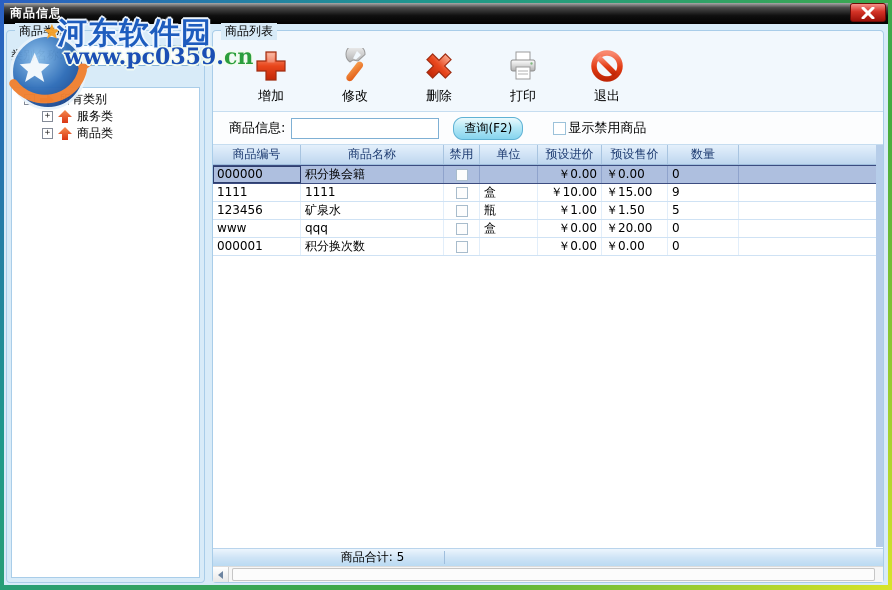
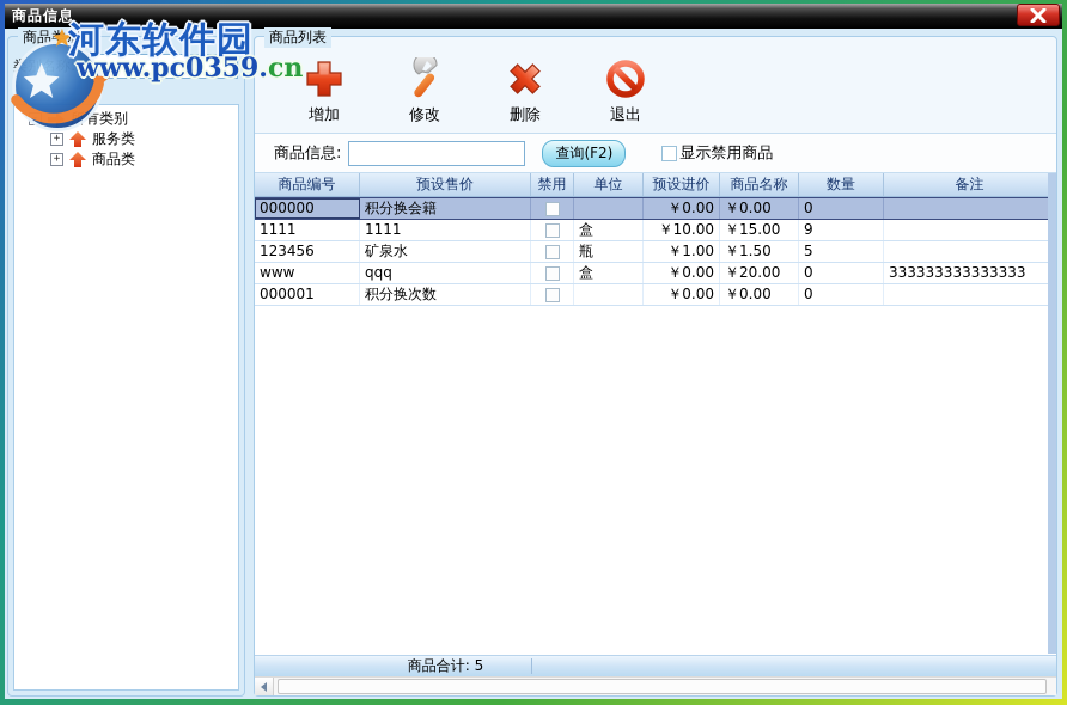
  商品信息
  商品别
  有类别
  +
  服务类
  +
  商品类
  商品列表
  增加
  修改
  删除
- 打印
  退出
  商品信息:
  查询(F2)
  显示禁用商品
  商品编号
- 商品名称
+ 预设售价
  禁用
  单位
  预设进价
- 预设售价
+ 商品名称
  数量
+ 备注
  000000
  积分换会籍
  ￥0.00
  ￥0.00
  0
  1111
  1111
  盒
  ￥10.00
  ￥15.00
  9
  123456
  矿泉水
  瓶
  ￥1.00
  ￥1.50
  5
  www
  qqq
  盒
  ￥0.00
  ￥20.00
  0
+ 333333333333333
  000001
  积分换次数
  ￥0.00
  ￥0.00
  0
  商品合计: 5
  河东软件园
  www.pc0359.cn
